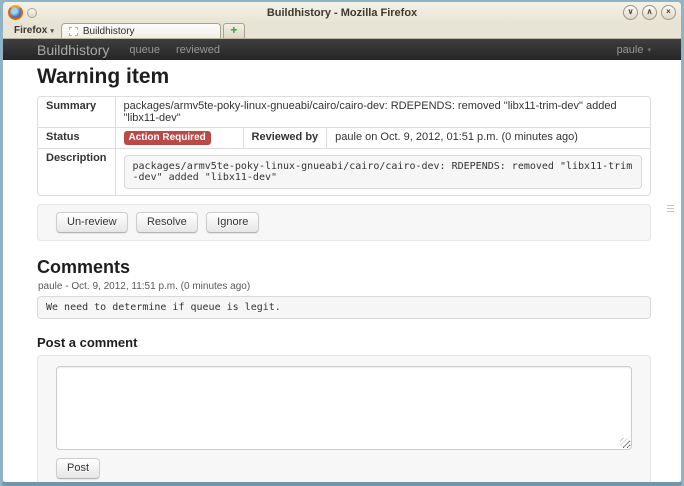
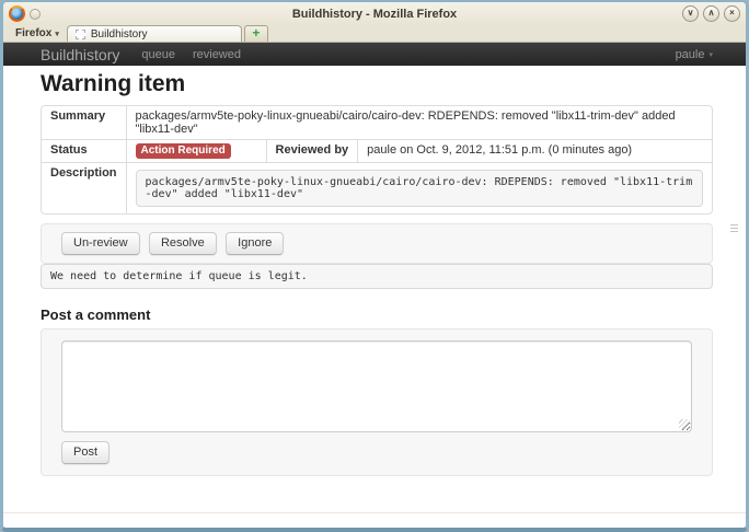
  Buildhistory - Mozilla Firefox
  ∨
  ∧
  ×
  Firefox
  Buildhistory
  +
  Buildhistory
  queue
  reviewed
  paule
  Warning item
  Summary	packages/armv5te-poky-linux-gnueabi/cairo/cairo-dev: RDEPENDS: removed "libx11-trim-dev" added "libx11-dev"
- Status	Action Required	Reviewed by	paule on Oct. 9, 2012, 01:51 p.m. (0 minutes ago)
+ Status	Action Required	Reviewed by	paule on Oct. 9, 2012, 11:51 p.m. (0 minutes ago)
  Description	packages/armv5te-poky-linux-gnueabi/cairo/cairo-dev: RDEPENDS: removed "libx11-trim-dev" added "libx11-dev"
  Un-review Resolve Ignore
- Comments
- paule - Oct. 9, 2012, 11:51 p.m. (0 minutes ago)
  We need to determine if queue is legit.
  Post a comment
  Post
